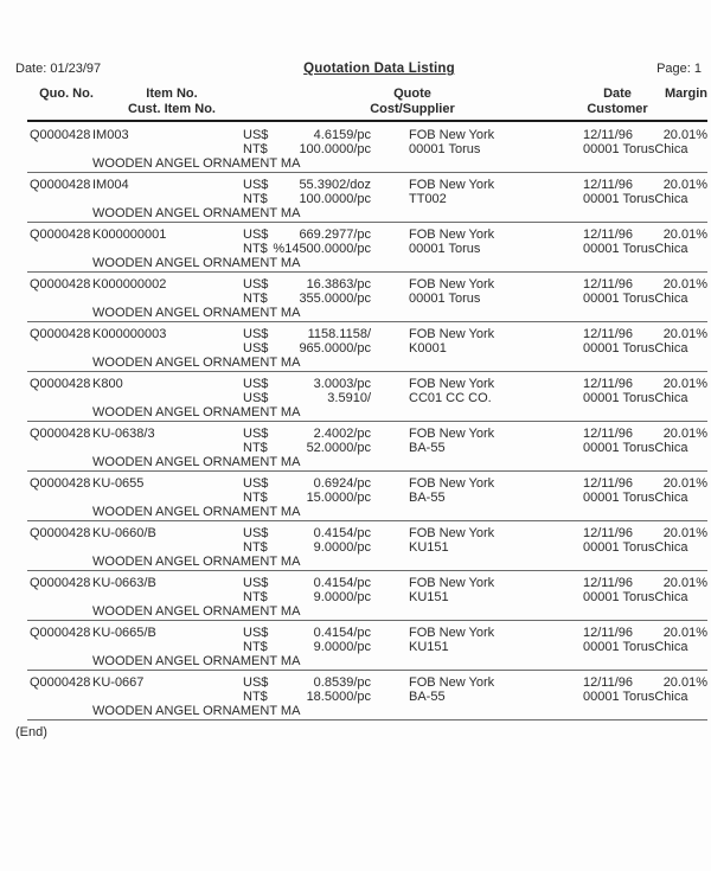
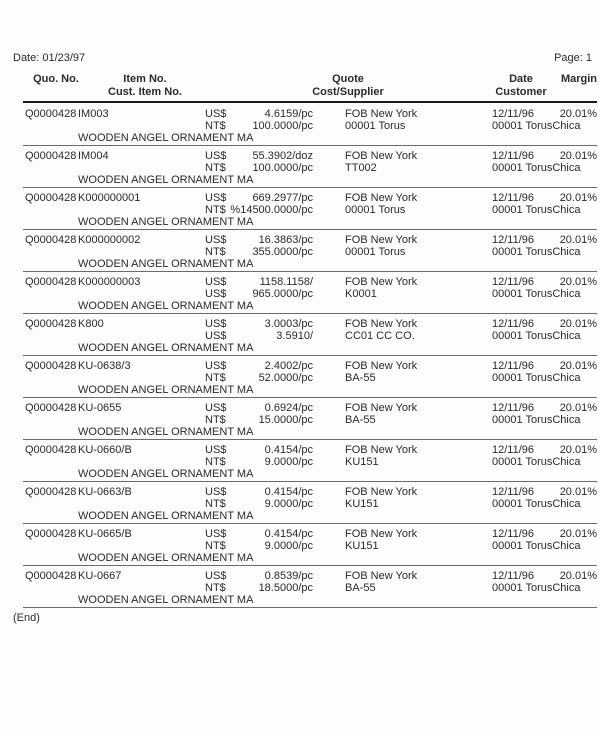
  Date: 01/23/97
- Quotation Data Listing
  Page: 1
  Quo. No.
  Item No.
  Cust. Item No.
  Quote
  Cost/Supplier
  Date
  Customer
  Margin
  Q0000428
  IM003
  US$
  4.6159/pc
  FOB New York
  12/11/96
  20.01%
  NT$
  100.0000/pc
  00001 Torus
  00001 TorusChica
  WOODEN ANGEL ORNAMENT MA
  Q0000428
  IM004
  US$
  55.3902/doz
  FOB New York
  12/11/96
  20.01%
  NT$
  100.0000/pc
  TT002
  00001 TorusChica
  WOODEN ANGEL ORNAMENT MA
  Q0000428
  K000000001
  US$
  669.2977/pc
  FOB New York
  12/11/96
  20.01%
  NT$
  %14500.0000/pc
  00001 Torus
  00001 TorusChica
  WOODEN ANGEL ORNAMENT MA
  Q0000428
  K000000002
  US$
  16.3863/pc
  FOB New York
  12/11/96
  20.01%
  NT$
  355.0000/pc
  00001 Torus
  00001 TorusChica
  WOODEN ANGEL ORNAMENT MA
  Q0000428
  K000000003
  US$
  1158.1158/
  FOB New York
  12/11/96
  20.01%
  US$
  965.0000/pc
  K0001
  00001 TorusChica
  WOODEN ANGEL ORNAMENT MA
  Q0000428
  K800
  US$
  3.0003/pc
  FOB New York
  12/11/96
  20.01%
  US$
  3.5910/
  CC01 CC CO.
  00001 TorusChica
  WOODEN ANGEL ORNAMENT MA
  Q0000428
  KU-0638/3
  US$
  2.4002/pc
  FOB New York
  12/11/96
  20.01%
  NT$
  52.0000/pc
  BA-55
  00001 TorusChica
  WOODEN ANGEL ORNAMENT MA
  Q0000428
  KU-0655
  US$
  0.6924/pc
  FOB New York
  12/11/96
  20.01%
  NT$
  15.0000/pc
  BA-55
  00001 TorusChica
  WOODEN ANGEL ORNAMENT MA
  Q0000428
  KU-0660/B
  US$
  0.4154/pc
  FOB New York
  12/11/96
  20.01%
  NT$
  9.0000/pc
  KU151
  00001 TorusChica
  WOODEN ANGEL ORNAMENT MA
  Q0000428
  KU-0663/B
  US$
  0.4154/pc
  FOB New York
  12/11/96
  20.01%
  NT$
  9.0000/pc
  KU151
  00001 TorusChica
  WOODEN ANGEL ORNAMENT MA
  Q0000428
  KU-0665/B
  US$
  0.4154/pc
  FOB New York
  12/11/96
  20.01%
  NT$
  9.0000/pc
  KU151
  00001 TorusChica
  WOODEN ANGEL ORNAMENT MA
  Q0000428
  KU-0667
  US$
  0.8539/pc
  FOB New York
  12/11/96
  20.01%
  NT$
  18.5000/pc
  BA-55
  00001 TorusChica
  WOODEN ANGEL ORNAMENT MA
  (End)
